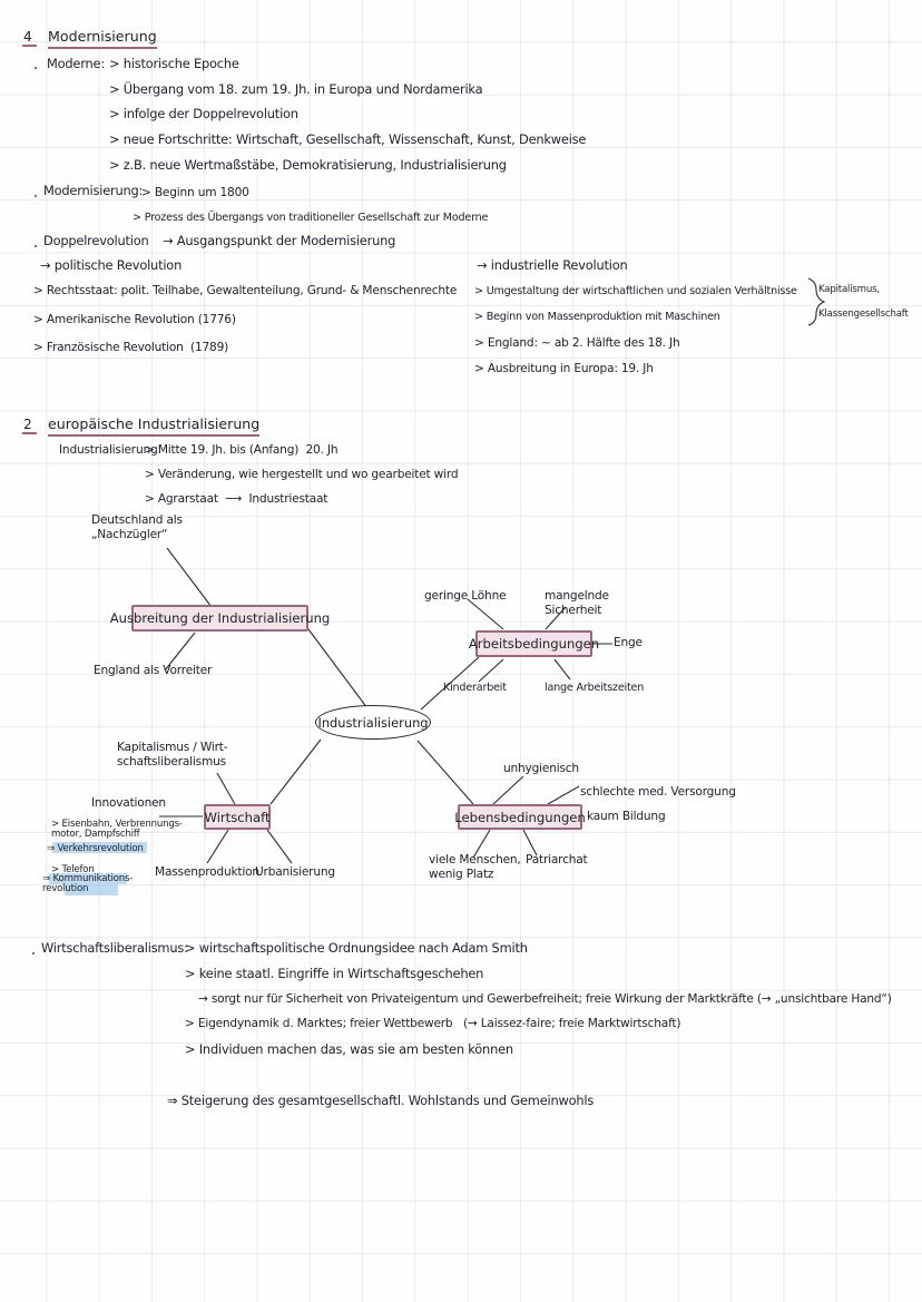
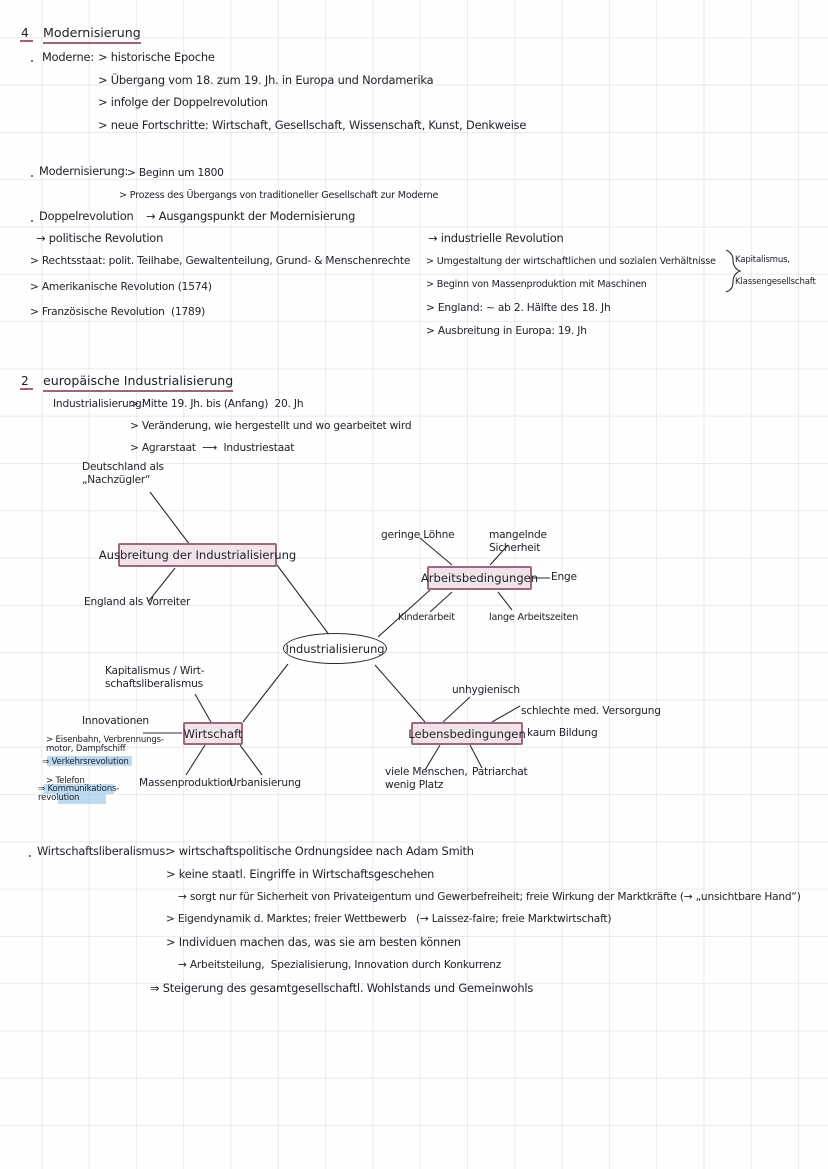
  4
  Modernisierung
  Moderne:
  > historische Epoche
  > Übergang vom 18. zum 19. Jh. in Europa und Nordamerika
  > infolge der Doppelrevolution
  > neue Fortschritte: Wirtschaft, Gesellschaft, Wissenschaft, Kunst, Denkweise
- > z.B. neue Wertmaßstäbe, Demokratisierung, Industrialisierung
  Modernisierung:
  > Beginn um 1800
  > Prozess des Übergangs von traditioneller Gesellschaft zur Moderne
  Doppelrevolution
  → Ausgangspunkt der Modernisierung
  → politische Revolution
  > Rechtsstaat: polit. Teilhabe, Gewaltenteilung, Grund- & Menschenrechte
- > Amerikanische Revolution (1776)
+ > Amerikanische Revolution (1574)
  > Französische Revolution (1789)
  → industrielle Revolution
  > Umgestaltung der wirtschaftlichen und sozialen Verhältnisse
  > Beginn von Massenproduktion mit Maschinen
  > England: ~ ab 2. Hälfte des 18. Jh
  > Ausbreitung in Europa: 19. Jh
  Kapitalismus,
  Klassengesellschaft
  2
  europäische Industrialisierung
  Industrialisierung:
  > Mitte 19. Jh. bis (Anfang) 20. Jh
  > Veränderung, wie hergestellt und wo gearbeitet wird
  > Agrarstaat ⟶ Industriestaat
  Deutschland als
  „Nachzügler“
  Ausbreitung der Industrialisierung
  England als Vorreiter
  geringe Löhne
  mangelnde
  Sicherheit
  Arbeitsbedingungen
  Enge
  Kinderarbeit
  lange Arbeitszeiten
  Industrialisierung
  Kapitalismus / Wirt-
  schaftsliberalismus
  Innovationen
  Wirtschaft
  > Eisenbahn, Verbrennungs-
  motor, Dampfschiff
  ⇒ Verkehrsrevolution
  > Telefon
  ⇒ Kommunikations-
  revolution
  Massenproduktion
  Urbanisierung
  unhygienisch
  schlechte med. Versorgung
  Lebensbedingungen
  kaum Bildung
  viele Menschen,
  wenig Platz
  Patriarchat
  Wirtschaftsliberalismus:
  > wirtschaftspolitische Ordnungsidee nach Adam Smith
  > keine staatl. Eingriffe in Wirtschaftsgeschehen
  → sorgt nur für Sicherheit von Privateigentum und Gewerbefreiheit; freie Wirkung der Marktkräfte (→ „unsichtbare Hand“)
  > Eigendynamik d. Marktes; freier Wettbewerb (→ Laissez-faire; freie Marktwirtschaft)
  > Individuen machen das, was sie am besten können
+ → Arbeitsteilung, Spezialisierung, Innovation durch Konkurrenz
  ⇒ Steigerung des gesamtgesellschaftl. Wohlstands und Gemeinwohls
